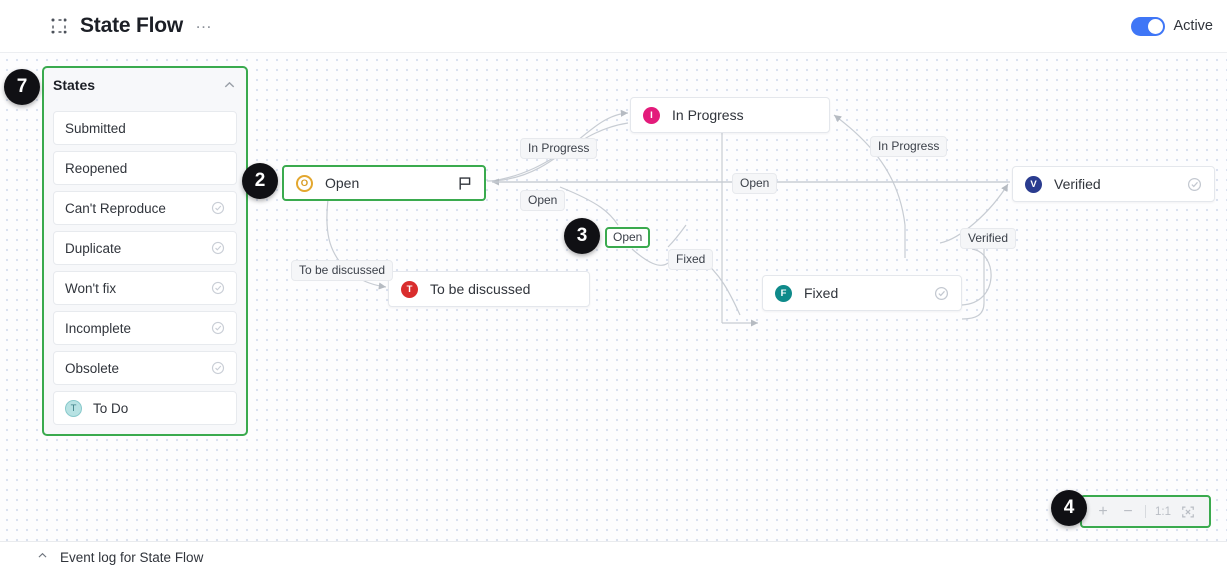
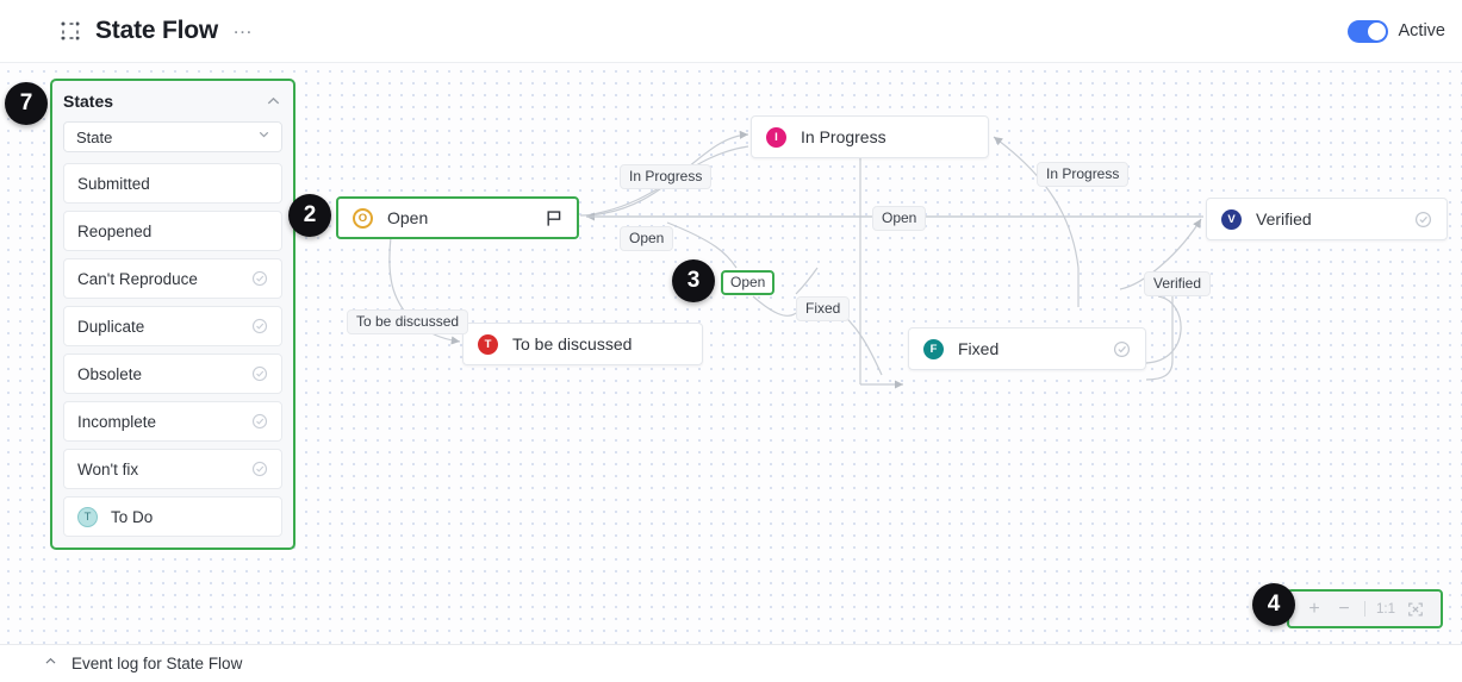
  State Flow
  …
  Active
  O
  Open
  I
  In Progress
  V
  Verified
  T
  To be discussed
  F
  Fixed
  In Progress
  In Progress
  Open
  Open
  Open
  Fixed
  Verified
  To be discussed
  States
+ State
  Submitted
  Reopened
  Can't Reproduce
  Duplicate
- Won't fix
+ Obsolete
  Incomplete
- Obsolete
+ Won't fix
  T
  To Do
  +
  −
  1:1
  7
  2
  3
  4
  Event log for State Flow
